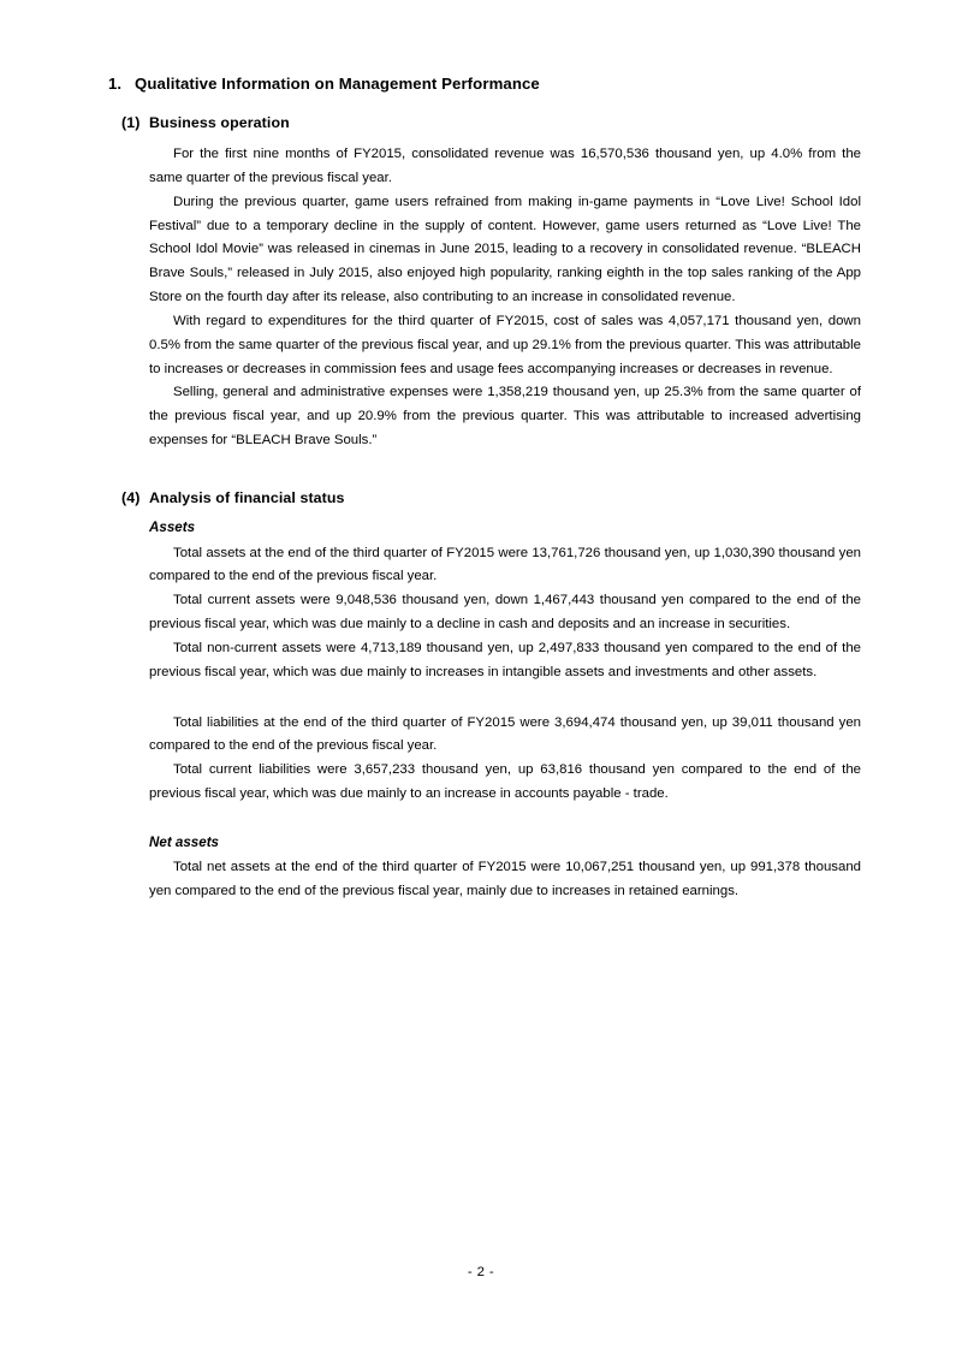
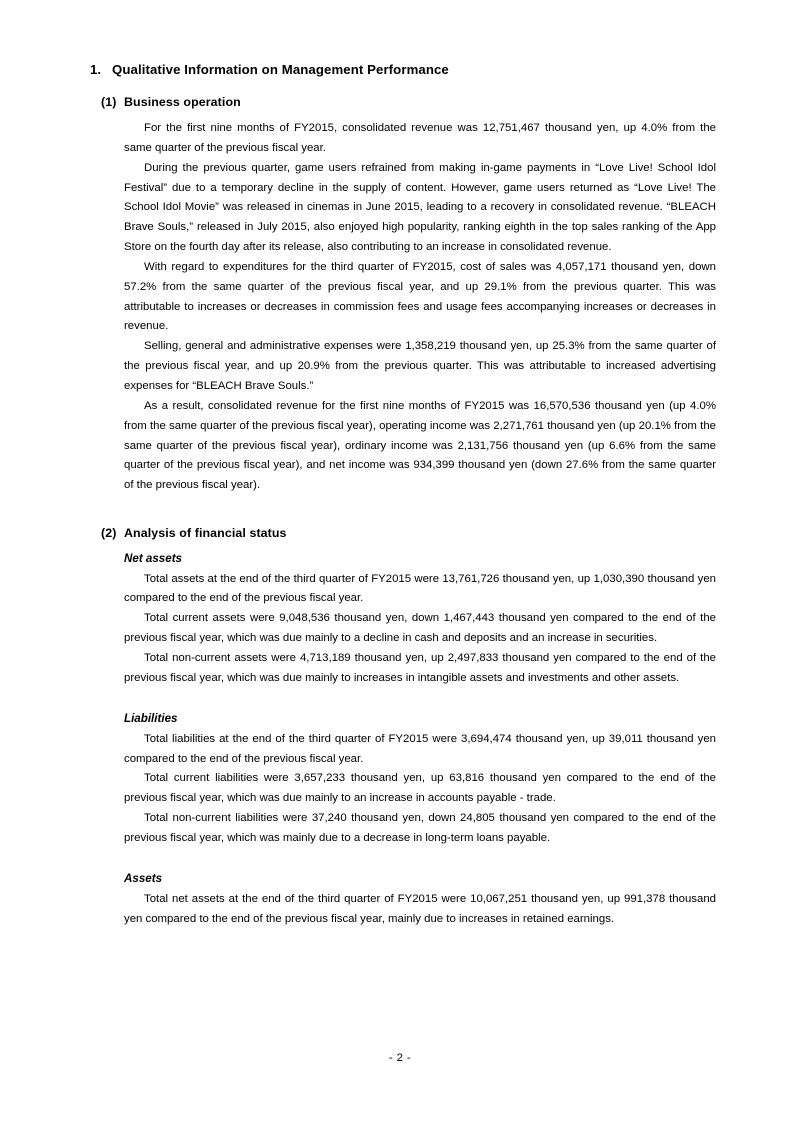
  1.
  Qualitative Information on Management Performance
  (1)
  Business operation
- For the first nine months of FY2015, consolidated revenue was 16,570,536 thousand yen, up 4.0% from the same quarter of the previous fiscal year.
+ For the first nine months of FY2015, consolidated revenue was 12,751,467 thousand yen, up 4.0% from the same quarter of the previous fiscal year.
  During the previous quarter, game users refrained from making in-game payments in “Love Live! School Idol Festival” due to a temporary decline in the supply of content. However, game users returned as “Love Live! The School Idol Movie” was released in cinemas in June 2015, leading to a recovery in consolidated revenue. “BLEACH Brave Souls,” released in July 2015, also enjoyed high popularity, ranking eighth in the top sales ranking of the App Store on the fourth day after its release, also contributing to an increase in consolidated revenue.
- With regard to expenditures for the third quarter of FY2015, cost of sales was 4,057,171 thousand yen, down 0.5% from the same quarter of the previous fiscal year, and up 29.1% from the previous quarter. This was attributable to increases or decreases in commission fees and usage fees accompanying increases or decreases in revenue.
+ With regard to expenditures for the third quarter of FY2015, cost of sales was 4,057,171 thousand yen, down 57.2% from the same quarter of the previous fiscal year, and up 29.1% from the previous quarter. This was attributable to increases or decreases in commission fees and usage fees accompanying increases or decreases in revenue.
  Selling, general and administrative expenses were 1,358,219 thousand yen, up 25.3% from the same quarter of the previous fiscal year, and up 20.9% from the previous quarter. This was attributable to increased advertising expenses for “BLEACH Brave Souls.”
+ As a result, consolidated revenue for the first nine months of FY2015 was 16,570,536 thousand yen (up 4.0% from the same quarter of the previous fiscal year), operating income was 2,271,761 thousand yen (up 20.1% from the same quarter of the previous fiscal year), ordinary income was 2,131,756 thousand yen (up 6.6% from the same quarter of the previous fiscal year), and net income was 934,399 thousand yen (down 27.6% from the same quarter of the previous fiscal year).
- (4)
+ (2)
  Analysis of financial status
- Assets
+ Net assets
  Total assets at the end of the third quarter of FY2015 were 13,761,726 thousand yen, up 1,030,390 thousand yen compared to the end of the previous fiscal year.
  Total current assets were 9,048,536 thousand yen, down 1,467,443 thousand yen compared to the end of the previous fiscal year, which was due mainly to a decline in cash and deposits and an increase in securities.
  Total non-current assets were 4,713,189 thousand yen, up 2,497,833 thousand yen compared to the end of the previous fiscal year, which was due mainly to increases in intangible assets and investments and other assets.
+ Liabilities
  Total liabilities at the end of the third quarter of FY2015 were 3,694,474 thousand yen, up 39,011 thousand yen compared to the end of the previous fiscal year.
  Total current liabilities were 3,657,233 thousand yen, up 63,816 thousand yen compared to the end of the previous fiscal year, which was due mainly to an increase in accounts payable - trade.
+ Total non-current liabilities were 37,240 thousand yen, down 24,805 thousand yen compared to the end of the previous fiscal year, which was mainly due to a decrease in long-term loans payable.
- Net assets
+ Assets
  Total net assets at the end of the third quarter of FY2015 were 10,067,251 thousand yen, up 991,378 thousand yen compared to the end of the previous fiscal year, mainly due to increases in retained earnings.
  - 2 -
